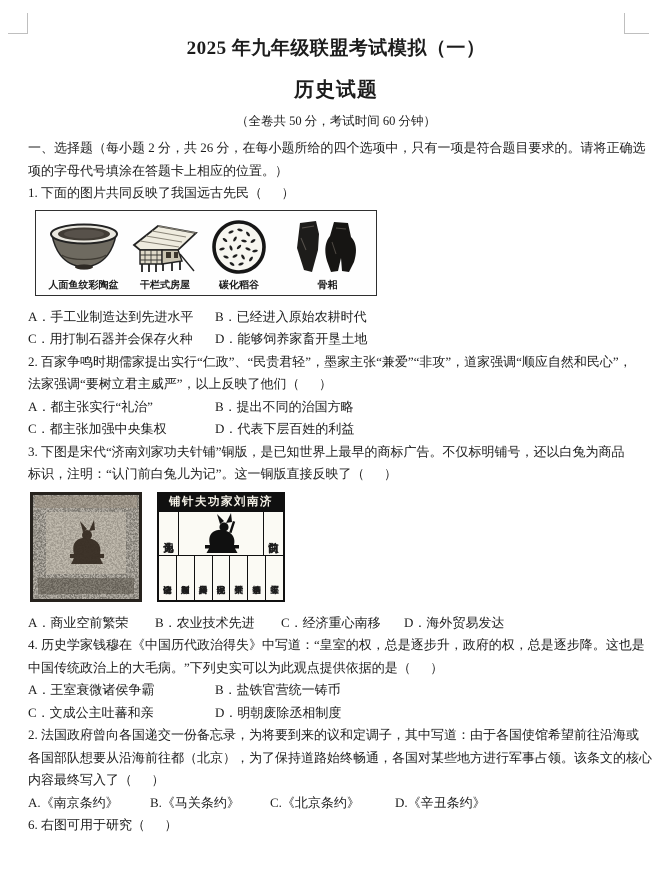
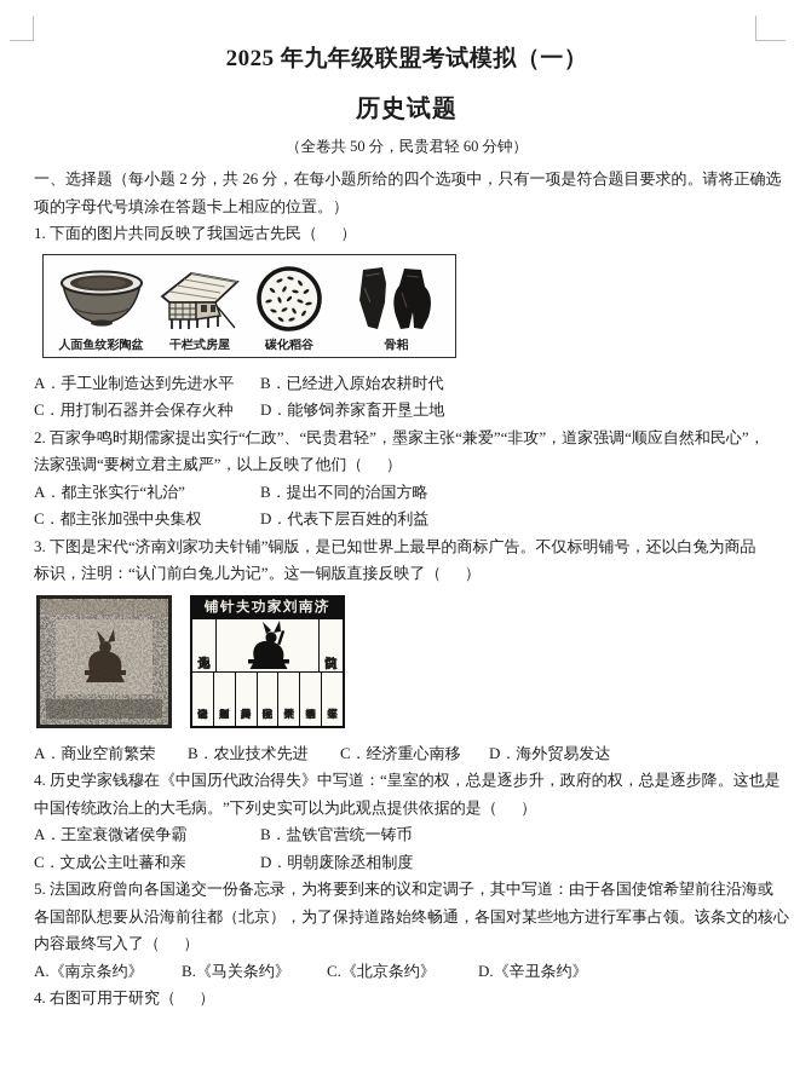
  2025 年九年级联盟考试模拟（一）
  历史试题
- （全卷共 50 分，考试时间 60 分钟）
+ （全卷共 50 分，民贵君轻 60 分钟）
  一、选择题（每小题 2 分，共 26 分，在每小题所给的四个选项中，只有一项是符合题目要求的。请将正确选
  项的字母代号填涂在答题卡上相应的位置。）
  1. 下面的图片共同反映了我国远古先民（ ）
  人面鱼纹彩陶盆
  干栏式房屋
  碳化稻谷
  骨耜
  A．手工业制造达到先进水平 B．已经进入原始农耕时代
  C．用打制石器并会保存火种 D．能够饲养家畜开垦土地
  2. 百家争鸣时期儒家提出实行“仁政”、“民贵君轻”，墨家主张“兼爱”“非攻”，道家强调“顺应自然和民心”，
  法家强调“要树立君主威严”，以上反映了他们（ ）
  A．都主张实行“礼治” B．提出不同的治国方略
  C．都主张加强中央集权 D．代表下层百姓的利益
  3. 下图是宋代“济南刘家功夫针铺”铜版，是已知世界上最早的商标广告。不仅标明铺号，还以白兔为商品
  标识，注明：“认门前白兔儿为记”。这一铜版直接反映了（ ）
  铺针夫功家刘南济
  A．商业空前繁荣 B．农业技术先进 C．经济重心南移 D．海外贸易发达
  4. 历史学家钱穆在《中国历代政治得失》中写道：“皇室的权，总是逐步升，政府的权，总是逐步降。这也是
  中国传统政治上的大毛病。”下列史实可以为此观点提供依据的是（ ）
  A．王室衰微诸侯争霸 B．盐铁官营统一铸币
  C．文成公主吐蕃和亲 D．明朝废除丞相制度
- 2. 法国政府曾向各国递交一份备忘录，为将要到来的议和定调子，其中写道：由于各国使馆希望前往沿海或
+ 5. 法国政府曾向各国递交一份备忘录，为将要到来的议和定调子，其中写道：由于各国使馆希望前往沿海或
  各国部队想要从沿海前往都（北京），为了保持道路始终畅通，各国对某些地方进行军事占领。该条文的核心
  内容最终写入了（ ）
  A.《南京条约》 B.《马关条约》 C.《北京条约》 D.《辛丑条约》
- 6. 右图可用于研究（ ）
+ 4. 右图可用于研究（ ）
